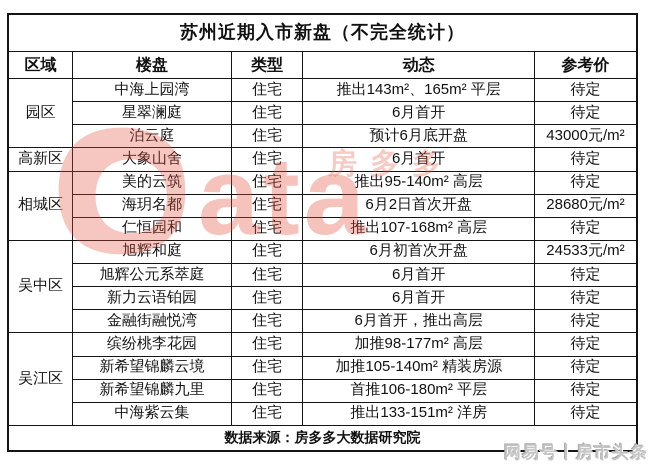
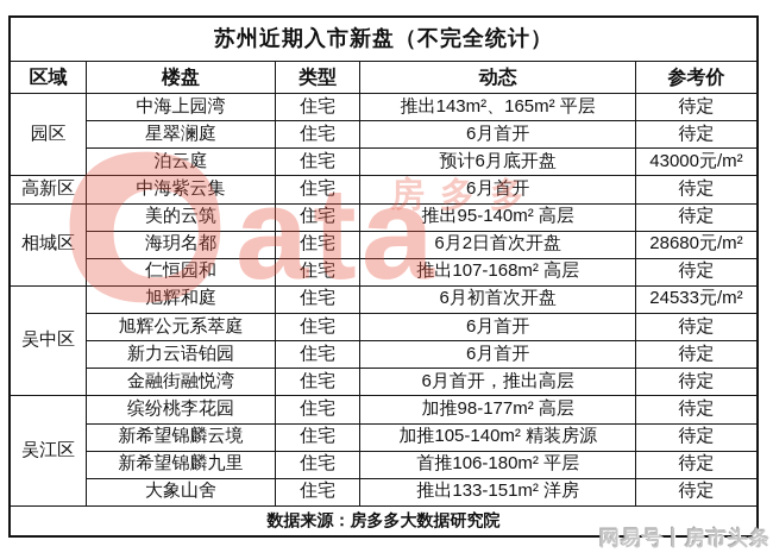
  苏州近期入市新盘（不完全统计）
  区域	楼盘	类型	动态	参考价
  园区	中海上园湾	住宅	推出143m²、165m² 平层	待定
  星翠澜庭	住宅	6月首开	待定
  泊云庭	住宅	预计6月底开盘	43000元/m²
- 高新区	大象山舍	住宅	6月首开	待定
+ 高新区	中海紫云集	住宅	6月首开	待定
  相城区	美的云筑	住宅	推出95-140m² 高层	待定
  海玥名都	住宅	6月2日首次开盘	28680元/m²
  仁恒园和	住宅	推出107-168m² 高层	待定
  吴中区	旭辉和庭	住宅	6月初首次开盘	24533元/m²
  旭辉公元系萃庭	住宅	6月首开	待定
  新力云语铂园	住宅	6月首开	待定
  金融街融悦湾	住宅	6月首开，推出高层	待定
  吴江区	缤纷桃李花园	住宅	加推98-177m² 高层	待定
  新希望锦麟云境	住宅	加推105-140m² 精装房源	待定
  新希望锦麟九里	住宅	首推106-180m² 平层	待定
- 中海紫云集	住宅	推出133-151m² 洋房	待定
+ 大象山舍	住宅	推出133-151m² 洋房	待定
  数据来源：房多多大数据研究院
  ata
  房多多
  网易号丨房市头条
